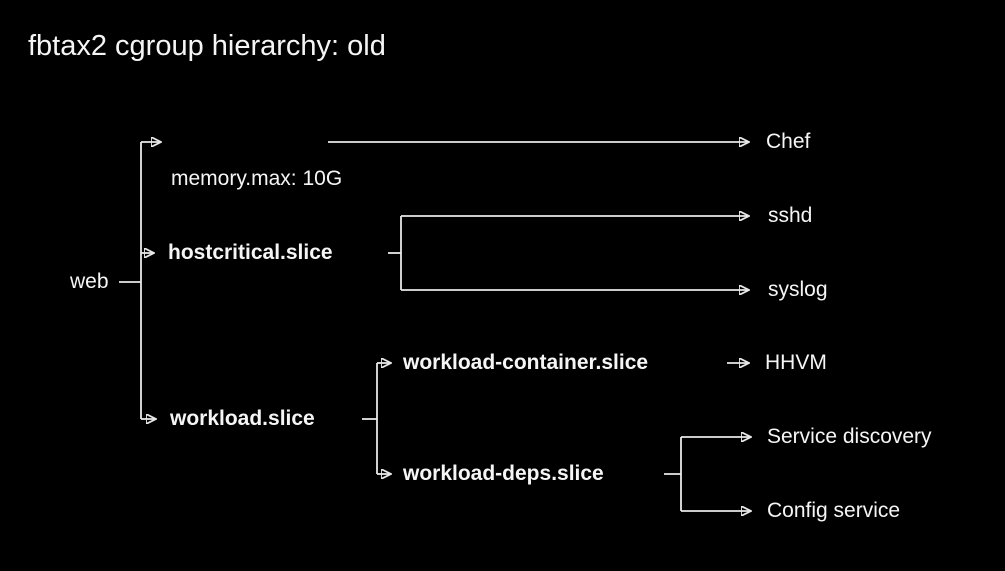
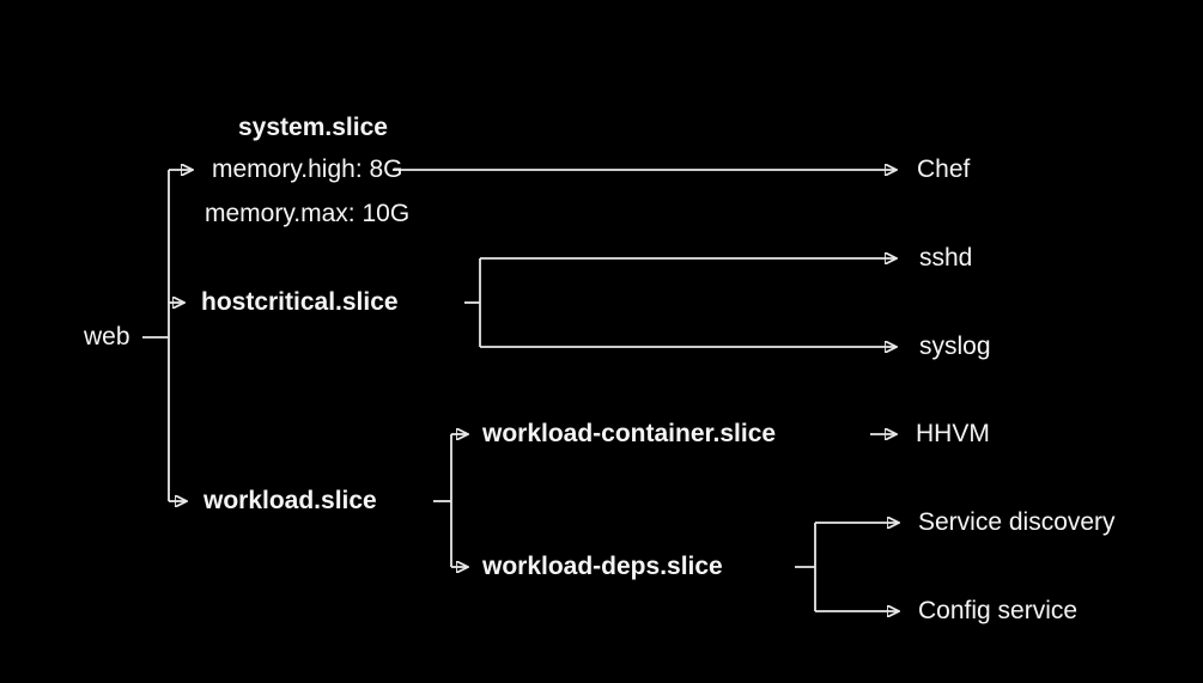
- fbtax2 cgroup hierarchy: old
  web
+ system.slice
+ memory.high: 8G
  memory.max: 10G
  hostcritical.slice
  workload.slice
  workload-container.slice
  workload-deps.slice
  Chef
  sshd
  syslog
  HHVM
  Service discovery
  Config service
